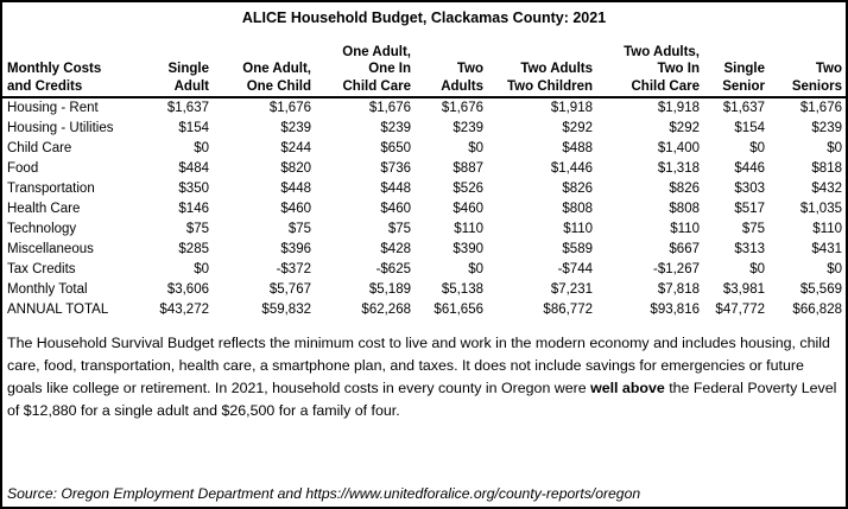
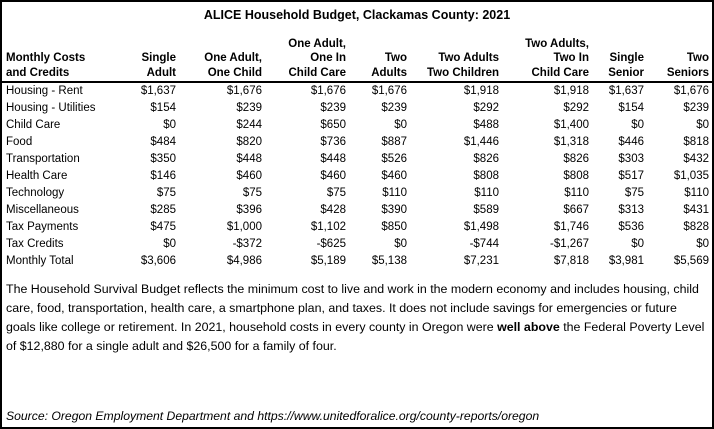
  ALICE Household Budget, Clackamas County: 2021
  Monthly Costs and Credits	Single Adult	One Adult, One Child	One Adult, One In Child Care	Two Adults	Two Adults Two Children	Two Adults, Two In Child Care	Single Senior	Two Seniors
  Housing - Rent	$1,637	$1,676	$1,676	$1,676	$1,918	$1,918	$1,637	$1,676
  Housing - Utilities	$154	$239	$239	$239	$292	$292	$154	$239
  Child Care	$0	$244	$650	$0	$488	$1,400	$0	$0
  Food	$484	$820	$736	$887	$1,446	$1,318	$446	$818
  Transportation	$350	$448	$448	$526	$826	$826	$303	$432
  Health Care	$146	$460	$460	$460	$808	$808	$517	$1,035
  Technology	$75	$75	$75	$110	$110	$110	$75	$110
  Miscellaneous	$285	$396	$428	$390	$589	$667	$313	$431
+ Tax Payments	$475	$1,000	$1,102	$850	$1,498	$1,746	$536	$828
  Tax Credits	$0	-$372	-$625	$0	-$744	-$1,267	$0	$0
- Monthly Total	$3,606	$5,767	$5,189	$5,138	$7,231	$7,818	$3,981	$5,569
+ Monthly Total	$3,606	$4,986	$5,189	$5,138	$7,231	$7,818	$3,981	$5,569
- ANNUAL TOTAL	$43,272	$59,832	$62,268	$61,656	$86,772	$93,816	$47,772	$66,828
  The Household Survival Budget reflects the minimum cost to live and work in the modern economy and includes housing, child care, food, transportation, health care, a smartphone plan, and taxes. It does not include savings for emergencies or future goals like college or retirement. In 2021, household costs in every county in Oregon were well above the Federal Poverty Level of $12,880 for a single adult and $26,500 for a family of four.
  Source: Oregon Employment Department and https://www.unitedforalice.org/county-reports/oregon
